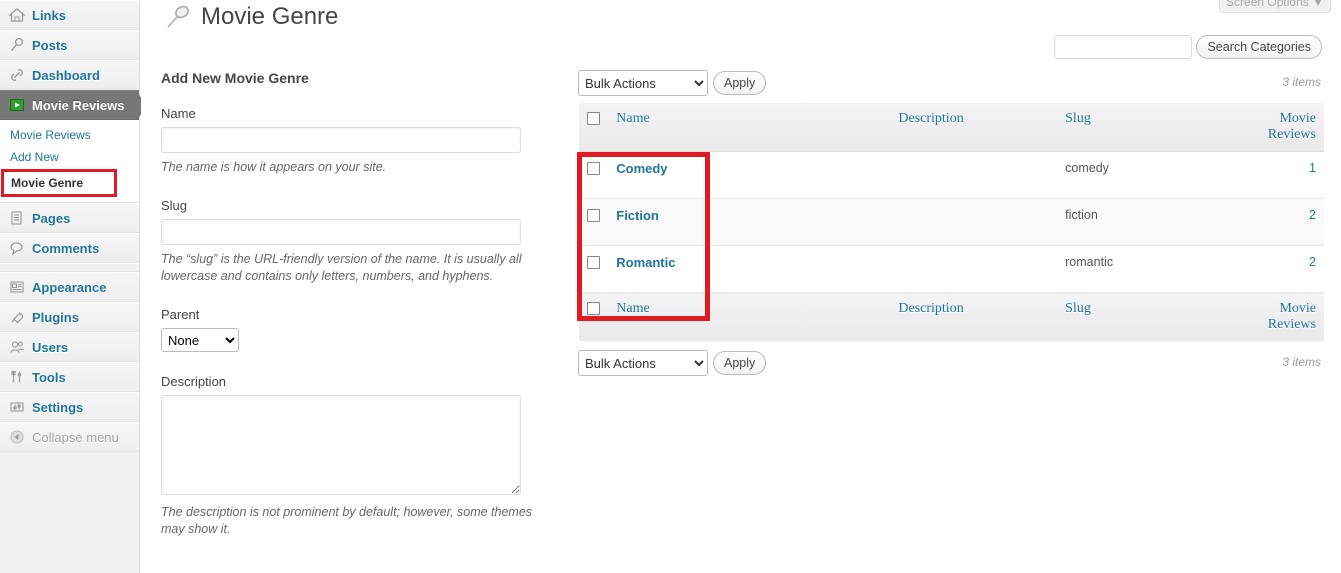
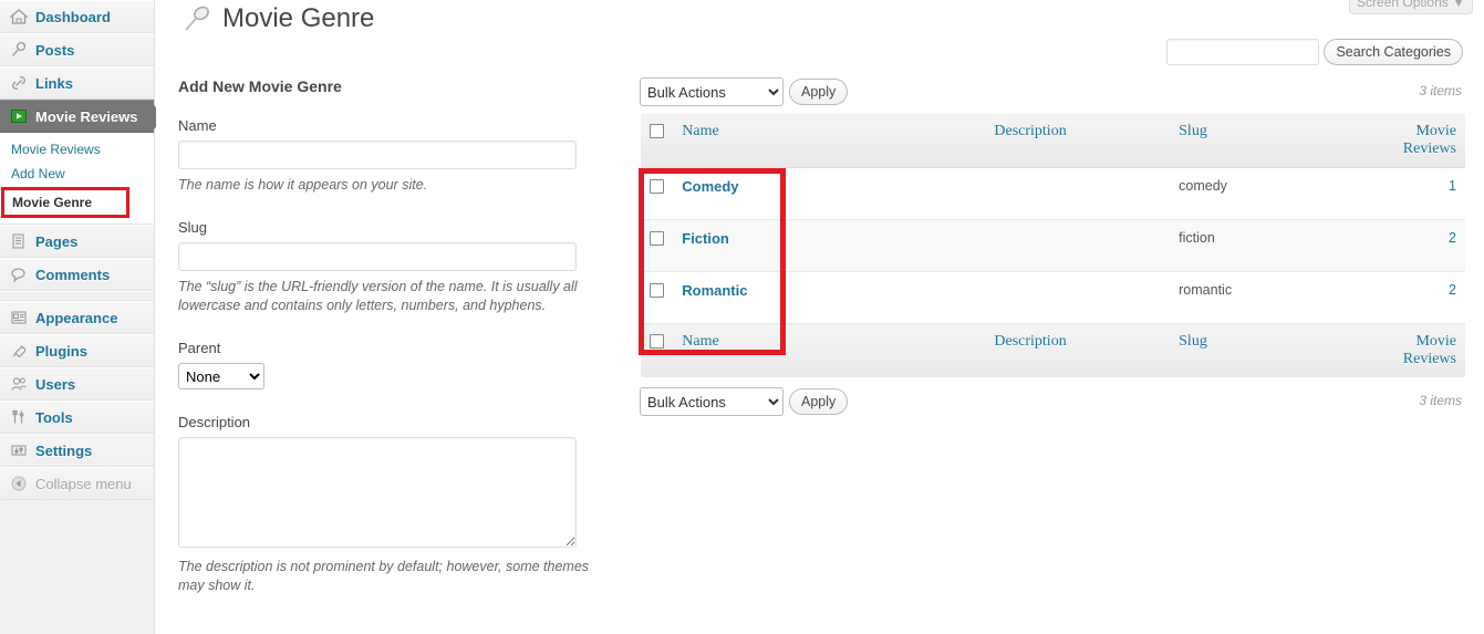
- Links
+ Dashboard
  Posts
- Dashboard
+ Links
  Movie Reviews
  Movie Reviews
  Add New
  Movie Genre
  Pages
  Comments
  Appearance
  Plugins
  Users
  Tools
  Settings
  Collapse menu
  Screen Options ▼
  Movie Genre
  Add New Movie Genre
  Name
  The name is how it appears on your site.
  Slug
  The “slug” is the URL-friendly version of the name. It is usually all lowercase and contains only letters, numbers, and hyphens.
  Parent
  None
  Description
  The description is not prominent by default; however, some themes may show it.
  Search Categories
  Bulk Actions
  Apply
  3 items
  	Name	Description	Slug	Movie Reviews
  	Comedy		comedy	1
  	Fiction		fiction	2
  	Romantic		romantic	2
  	Name	Description	Slug	Movie Reviews
  Bulk Actions
  Apply
  3 items
